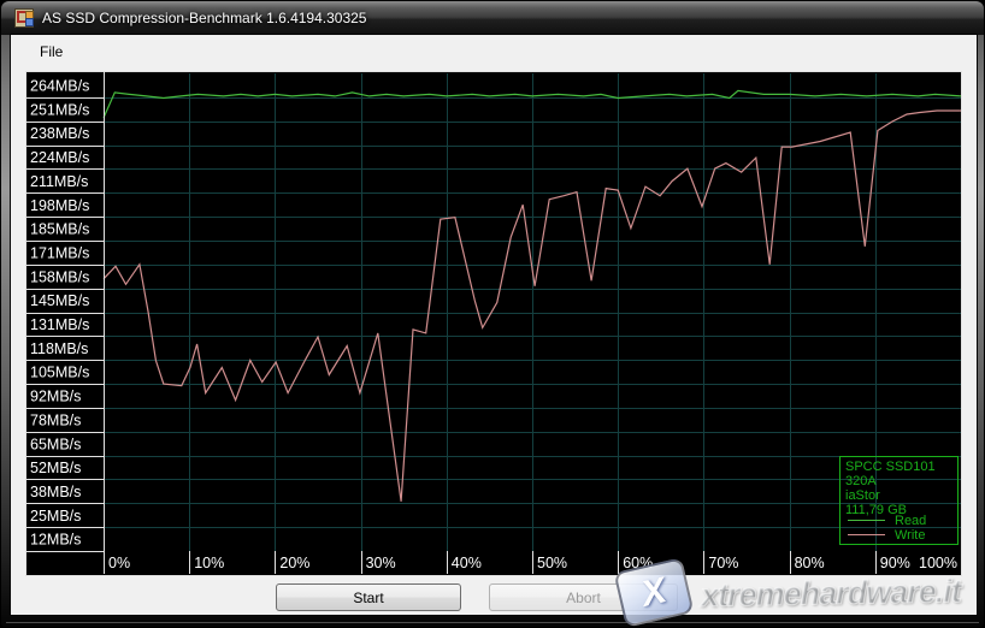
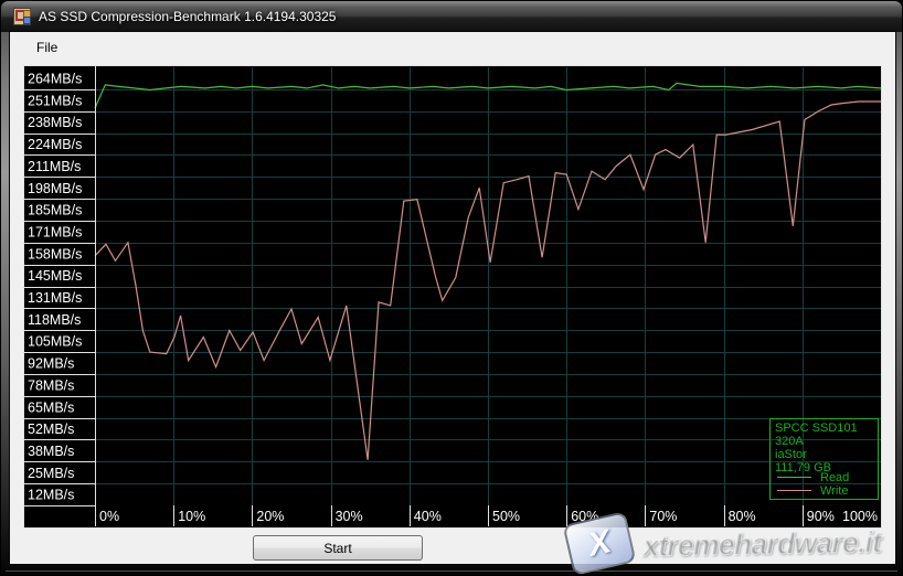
  AS SSD Compression-Benchmark 1.6.4194.30325
  File
  264MB/s
  251MB/s
  238MB/s
  224MB/s
  211MB/s
  198MB/s
  185MB/s
  171MB/s
  158MB/s
  145MB/s
  131MB/s
  118MB/s
  105MB/s
  92MB/s
  78MB/s
  65MB/s
  52MB/s
  38MB/s
  25MB/s
  12MB/s
  0%
  10%
  20%
  30%
  40%
  50%
  60%
  70%
  80%
  90%
  100%
  SPCC SSD101
  320A
  iaStor
  111,79 GB
  Read
  Write
  Start
- Abort
  xtremehardware.it
